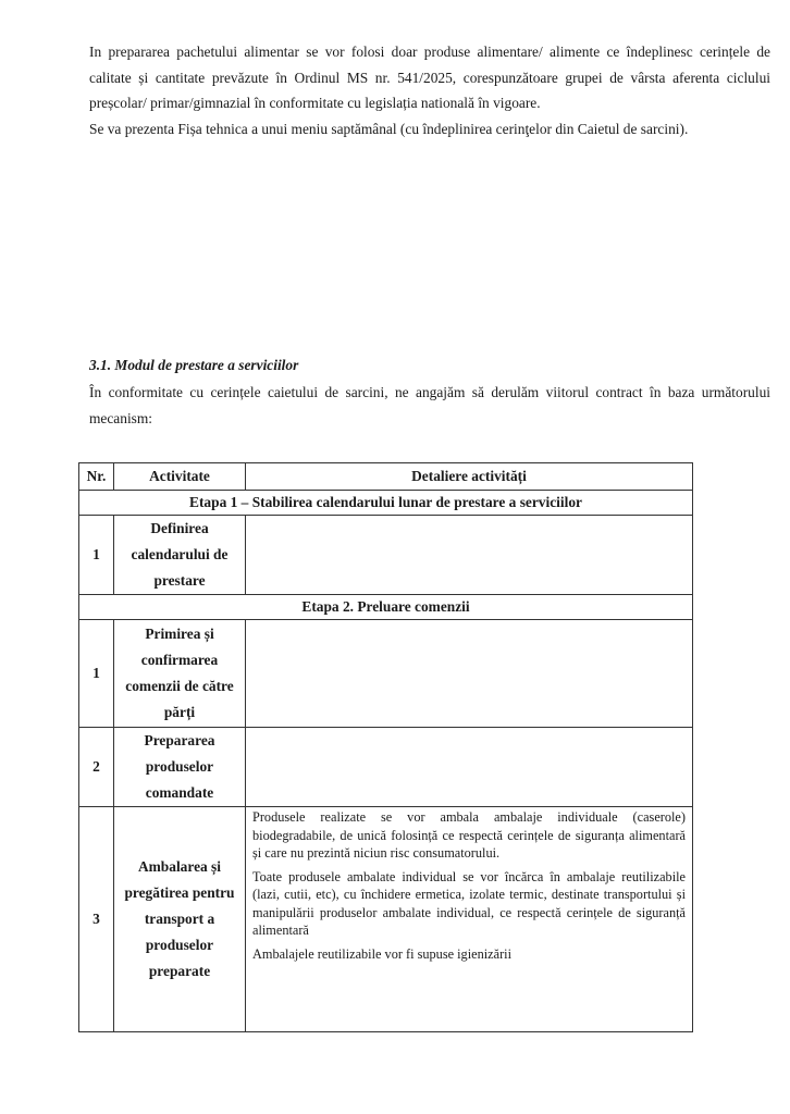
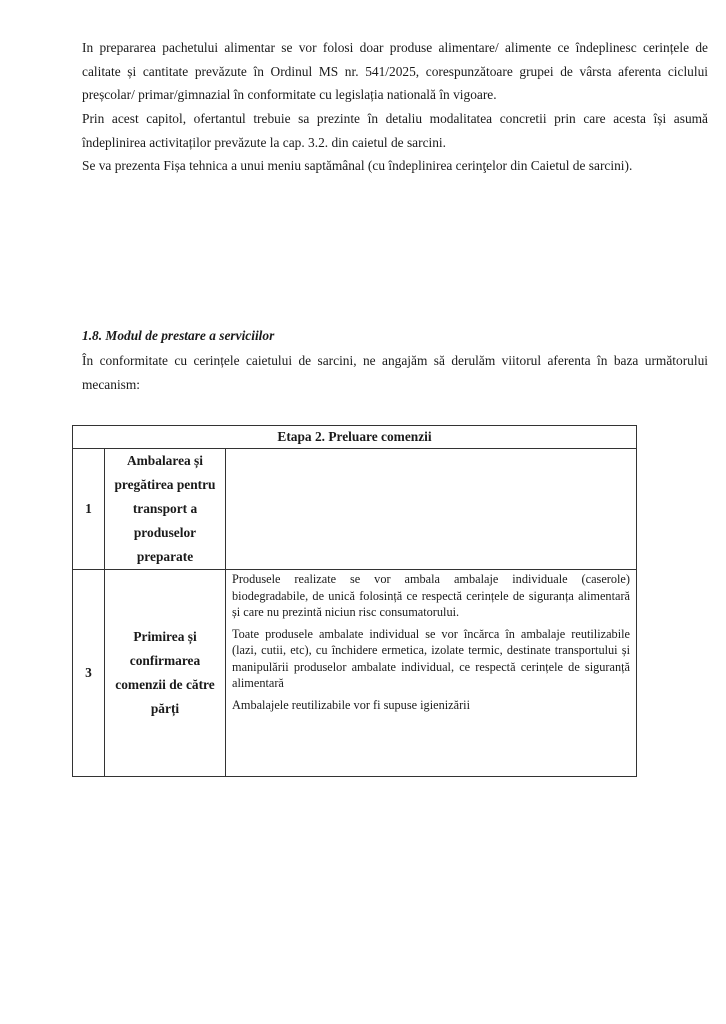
  In prepararea pachetului alimentar se vor folosi doar produse alimentare/ alimente ce îndeplinesc cerințele de calitate și cantitate prevăzute în Ordinul MS nr. 541/2025, corespunzătoare grupei de vârsta aferenta ciclului preșcolar/ primar/gimnazial în conformitate cu legislația natională în vigoare.
+ Prin acest capitol, ofertantul trebuie sa prezinte în detaliu modalitatea concretii prin care acesta își asumă îndeplinirea activitaților prevăzute la cap. 3.2. din caietul de sarcini.
  Se va prezenta Fișa tehnica a unui meniu saptămânal (cu îndeplinirea cerinţelor din Caietul de sarcini).
- 3.1. Modul de prestare a serviciilor
+ 1.8. Modul de prestare a serviciilor
- În conformitate cu cerințele caietului de sarcini, ne angajăm să derulăm viitorul contract în baza următorului mecanism:
+ În conformitate cu cerințele caietului de sarcini, ne angajăm să derulăm viitorul aferenta în baza următorului mecanism:
- Nr.	Activitate	Detaliere activități
- Etapa 1 – Stabilirea calendarului lunar de prestare a serviciilor
- 1	Definirea calendarului de prestare
  Etapa 2. Preluare comenzii
- 1	Primirea și confirmarea comenzii de către părți
+ 1	Ambalarea și pregătirea pentru transport a produselor preparate
- 2	Prepararea produselor comandate
- 3	Ambalarea și pregătirea pentru transport a produselor preparate	Produsele realizate se vor ambala ambalaje individuale (caserole) biodegradabile, de unică folosință ce respectă cerințele de siguranța alimentară și care nu prezintă niciun risc consumatorului. Toate produsele ambalate individual se vor încărca în ambalaje reutilizabile (lazi, cutii, etc), cu închidere ermetica, izolate termic, destinate transportului și manipulării produselor ambalate individual, ce respectă cerințele de siguranță alimentară Ambalajele reutilizabile vor fi supuse igienizării
+ 3	Primirea și confirmarea comenzii de către părți	Produsele realizate se vor ambala ambalaje individuale (caserole) biodegradabile, de unică folosință ce respectă cerințele de siguranța alimentară și care nu prezintă niciun risc consumatorului. Toate produsele ambalate individual se vor încărca în ambalaje reutilizabile (lazi, cutii, etc), cu închidere ermetica, izolate termic, destinate transportului și manipulării produselor ambalate individual, ce respectă cerințele de siguranță alimentară Ambalajele reutilizabile vor fi supuse igienizării
